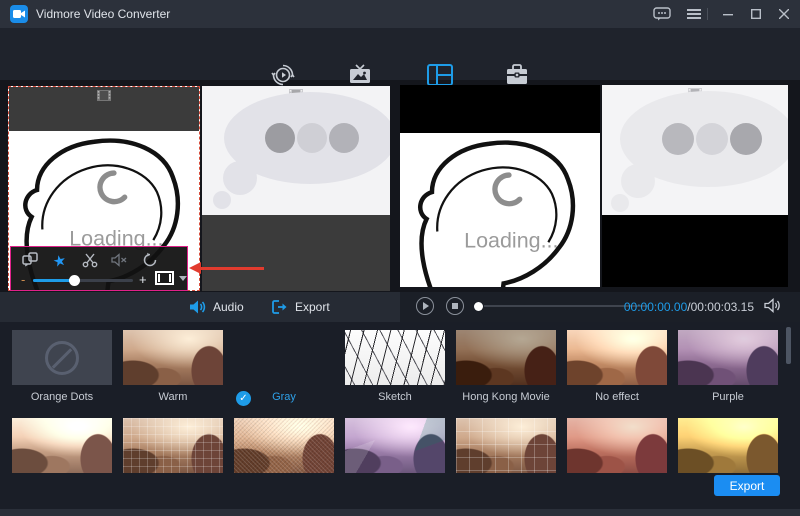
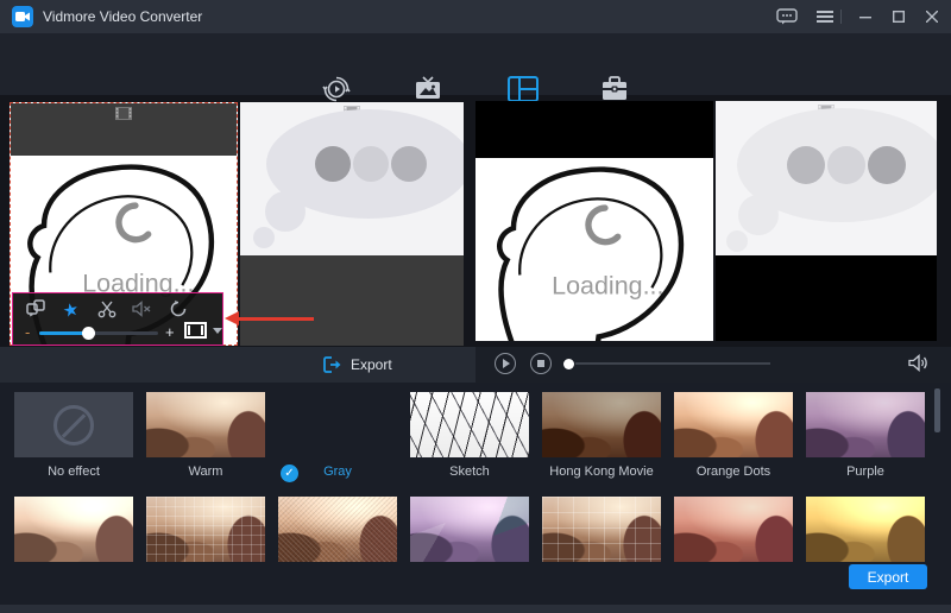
  Vidmore Video Converter
  Loading...
  -
  +
  Loading...
- 00:00:00.00/00:00:03.15
- Audio
  Export
- Orange Dots
+ No effect
  Warm
  ✓
  Gray
  Sketch
  Hong Kong Movie
- No effect
+ Orange Dots
  Purple
  Export
